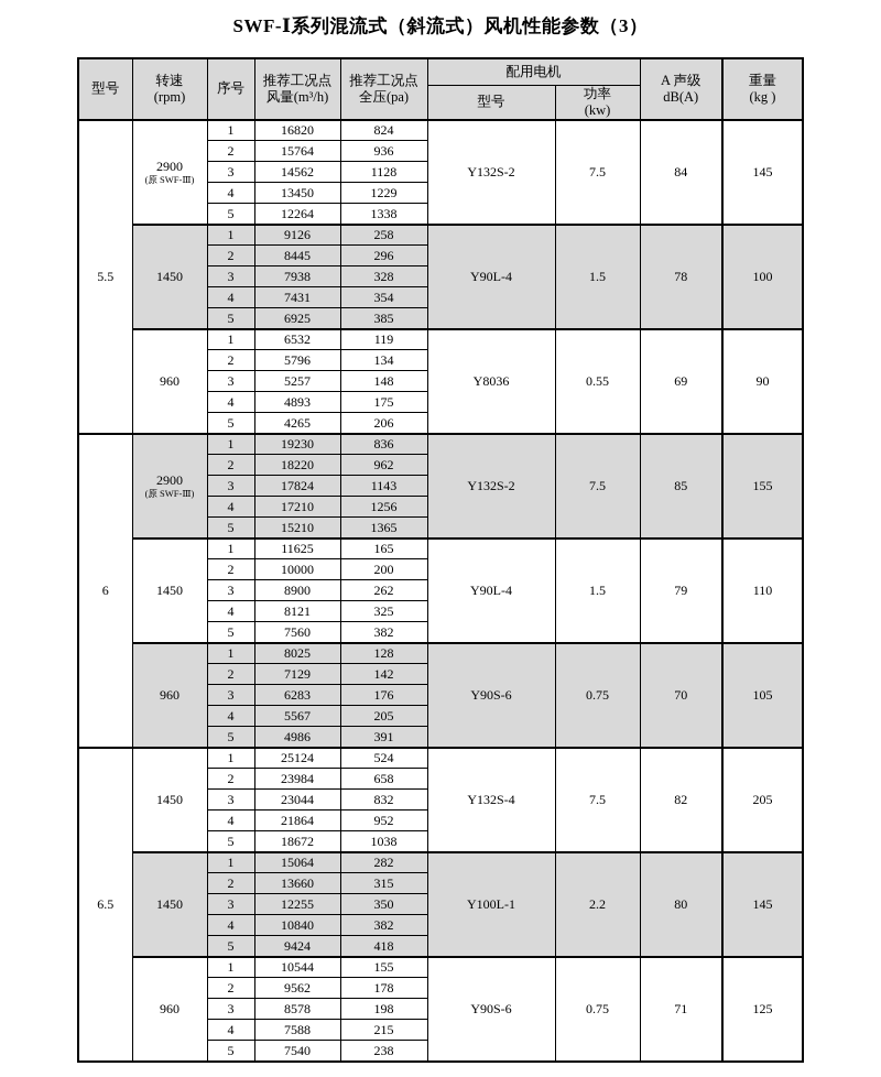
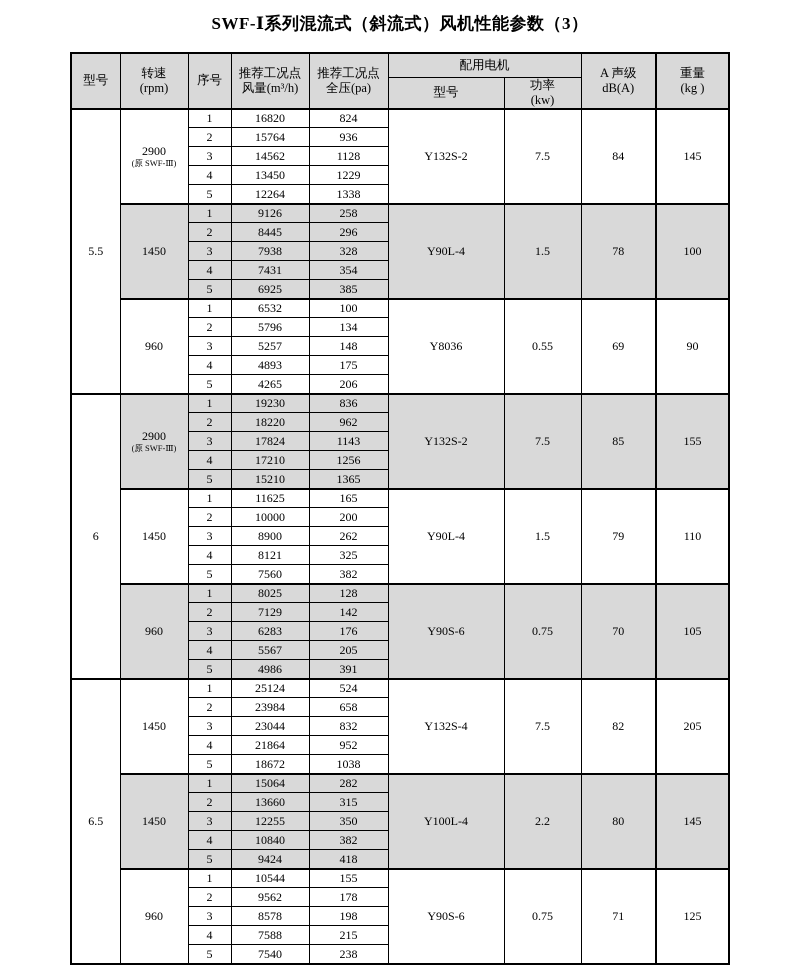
  SWF-Ⅰ系列混流式（斜流式）风机性能参数（3）
  型号	转速 (rpm)	序号	推荐工况点 风量(m³/h)	推荐工况点 全压(pa)	配用电机	A 声级 dB(A)	重量 (kg )
  型号	功率 (kw)
  5.5	2900(原 SWF-Ⅲ)	1	16820	824	Y132S-2	7.5	84	145
  2	15764	936
  3	14562	1128
  4	13450	1229
  5	12264	1338
  1450	1	9126	258	Y90L-4	1.5	78	100
  2	8445	296
  3	7938	328
  4	7431	354
  5	6925	385
- 960	1	6532	119	Y8036	0.55	69	90
+ 960	1	6532	100	Y8036	0.55	69	90
  2	5796	134
  3	5257	148
  4	4893	175
  5	4265	206
  6	2900(原 SWF-Ⅲ)	1	19230	836	Y132S-2	7.5	85	155
  2	18220	962
  3	17824	1143
  4	17210	1256
  5	15210	1365
  1450	1	11625	165	Y90L-4	1.5	79	110
  2	10000	200
  3	8900	262
  4	8121	325
  5	7560	382
  960	1	8025	128	Y90S-6	0.75	70	105
  2	7129	142
  3	6283	176
  4	5567	205
  5	4986	391
  6.5	1450	1	25124	524	Y132S-4	7.5	82	205
  2	23984	658
  3	23044	832
  4	21864	952
  5	18672	1038
- 1450	1	15064	282	Y100L-1	2.2	80	145
+ 1450	1	15064	282	Y100L-4	2.2	80	145
  2	13660	315
  3	12255	350
  4	10840	382
  5	9424	418
  960	1	10544	155	Y90S-6	0.75	71	125
  2	9562	178
  3	8578	198
  4	7588	215
  5	7540	238
